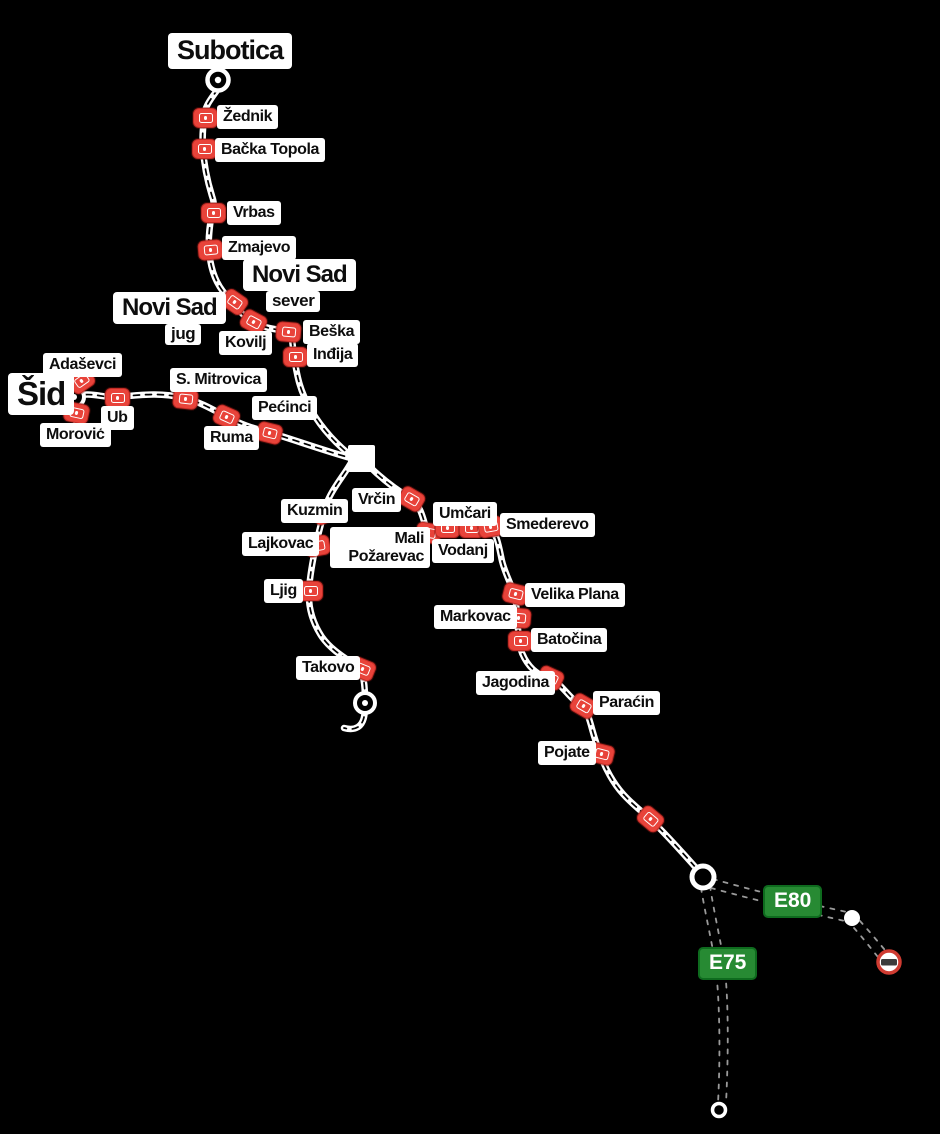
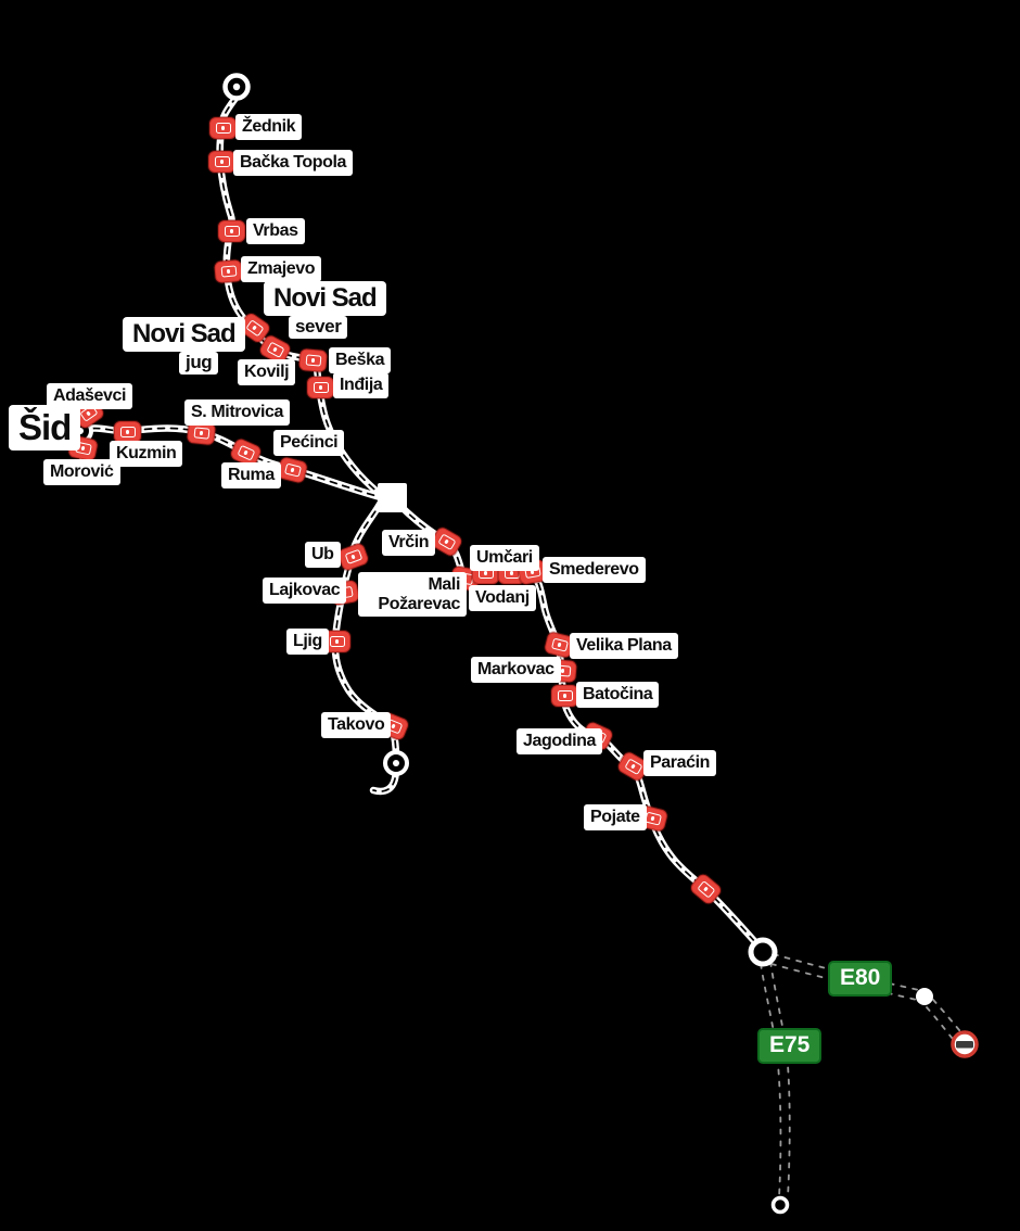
- Subotica
  Novi Sad
  sever
  Novi Sad
  jug
  Šid
  Žednik
  Bačka Topola
  Vrbas
  Zmajevo
  Kovilj
  Beška
  Inđija
  Adaševci
  Morović
- Ub
+ Kuzmin
  S. Mitrovica
  Ruma
  Pećinci
  Vrčin
  Mali Požarevac
  Umčari
  Vodanj
  Smederevo
- Kuzmin
+ Ub
  Lajkovac
  Ljig
  Takovo
  Velika Plana
  Markovac
  Batočina
  Jagodina
  Paraćin
  Pojate
  E80
  E75
